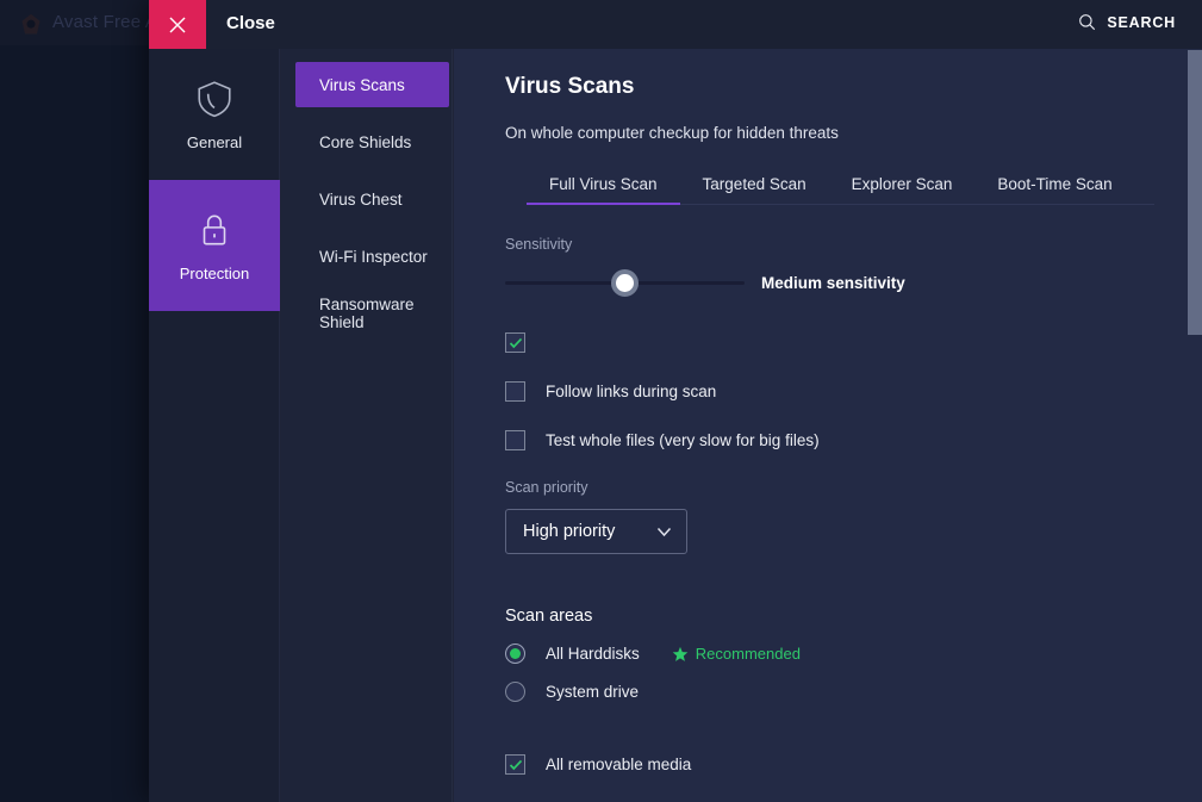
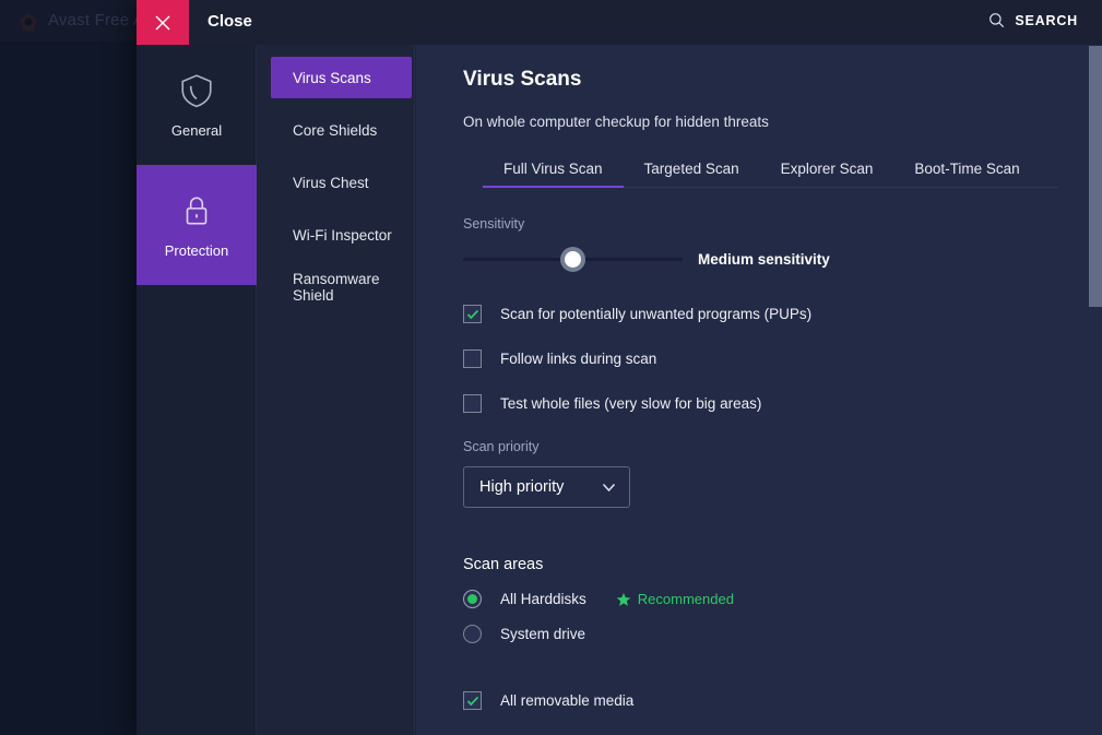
  Avast Free
  Close
  SEARCH
  General
  Protection
  Virus Scans
  Core Shields
  Virus Chest
  Wi-Fi Inspector
  Ransomware Shield
  Virus Scans
  On whole computer checkup for hidden threats
  Full Virus Scan
  Targeted Scan
  Explorer Scan
  Boot-Time Scan
  Sensitivity
  Medium sensitivity
+ Scan for potentially unwanted programs (PUPs)
  Follow links during scan
- Test whole files (very slow for big files)
+ Test whole files (very slow for big areas)
  Scan priority
  High priority
  Scan areas
  All Harddisks
  Recommended
  System drive
  All removable media
